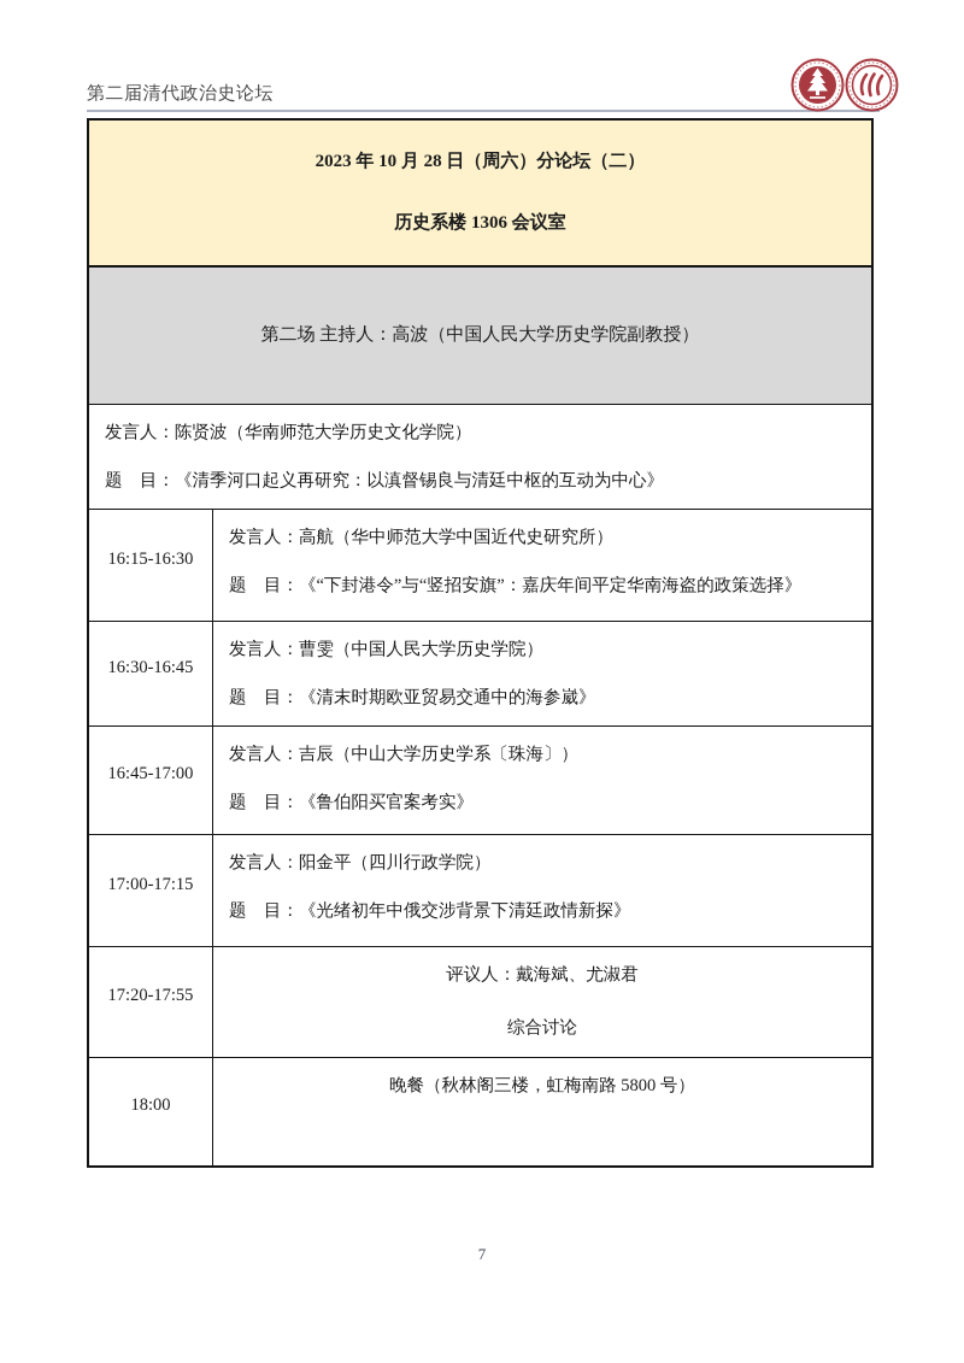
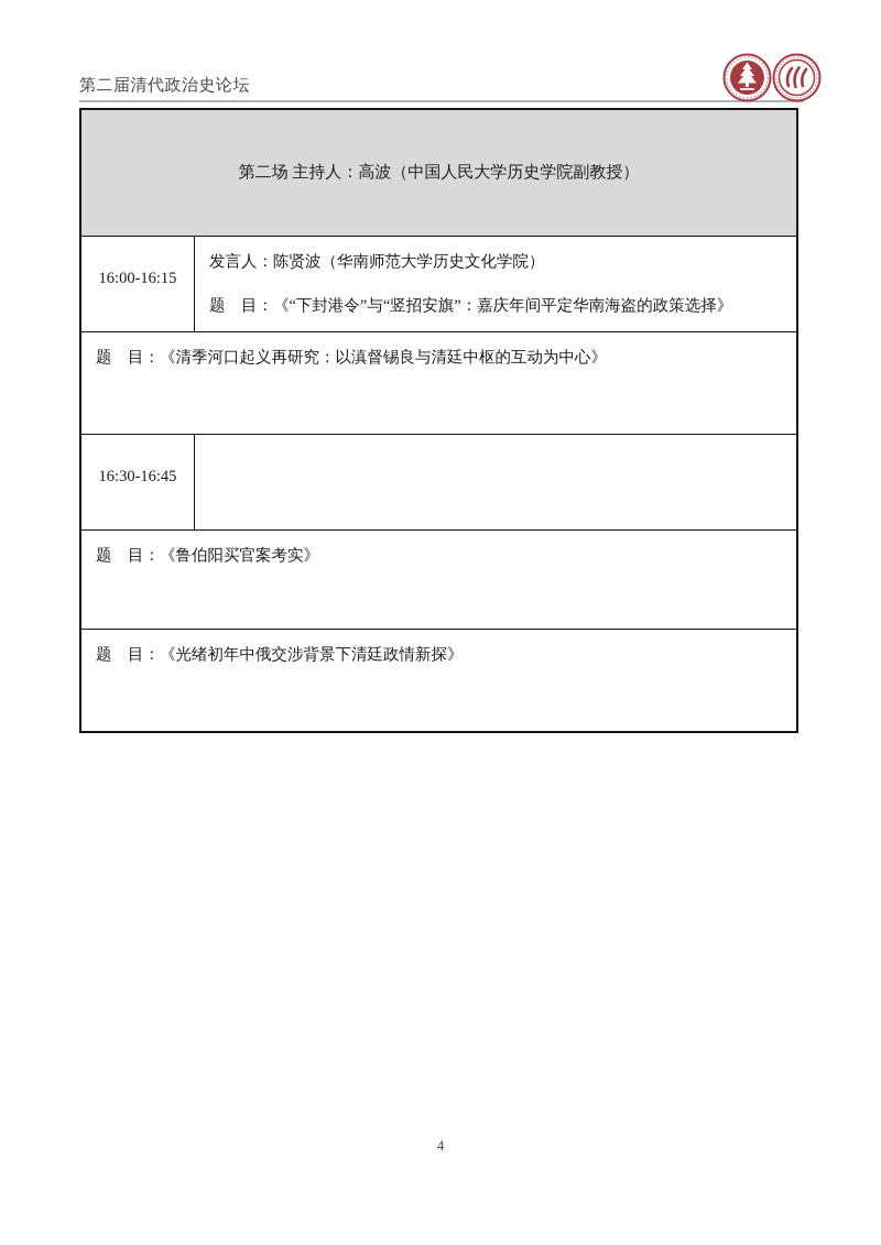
  第二届清代政治史论坛
- 2023 年 10 月 28 日（周六）分论坛（二）
- 历史系楼 1306 会议室
  第二场 主持人：高波（中国人民大学历史学院副教授）
+ 16:00-16:15
  发言人：陈贤波（华南师范大学历史文化学院）
- 题 目：《清季河口起义再研究：以滇督锡良与清廷中枢的互动为中心》
+ 题 目：《“下封港令”与“竖招安旗”：嘉庆年间平定华南海盗的政策选择》
- 16:15-16:30
- 发言人：高航（华中师范大学中国近代史研究所）
- 题 目：《“下封港令”与“竖招安旗”：嘉庆年间平定华南海盗的政策选择》
+ 题 目：《清季河口起义再研究：以滇督锡良与清廷中枢的互动为中心》
  16:30-16:45
- 发言人：曹雯（中国人民大学历史学院）
- 题 目：《清末时期欧亚贸易交通中的海参崴》
- 16:45-17:00
- 发言人：吉辰（中山大学历史学系〔珠海〕）
  题 目：《鲁伯阳买官案考实》
- 17:00-17:15
- 发言人：阳金平（四川行政学院）
  题 目：《光绪初年中俄交涉背景下清廷政情新探》
- 17:20-17:55
- 评议人：戴海斌、尤淑君
- 综合讨论
- 18:00
- 晚餐（秋林阁三楼，虹梅南路 5800 号）
- 7
+ 4
